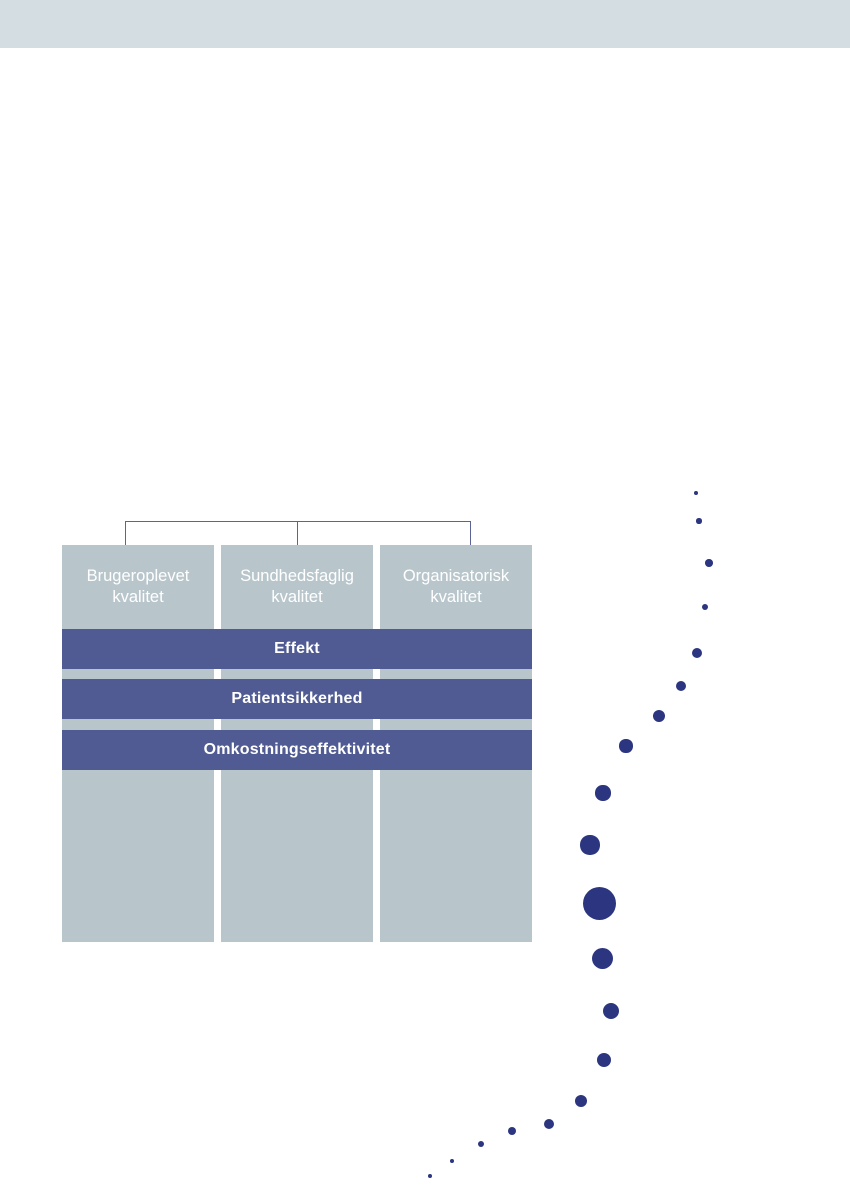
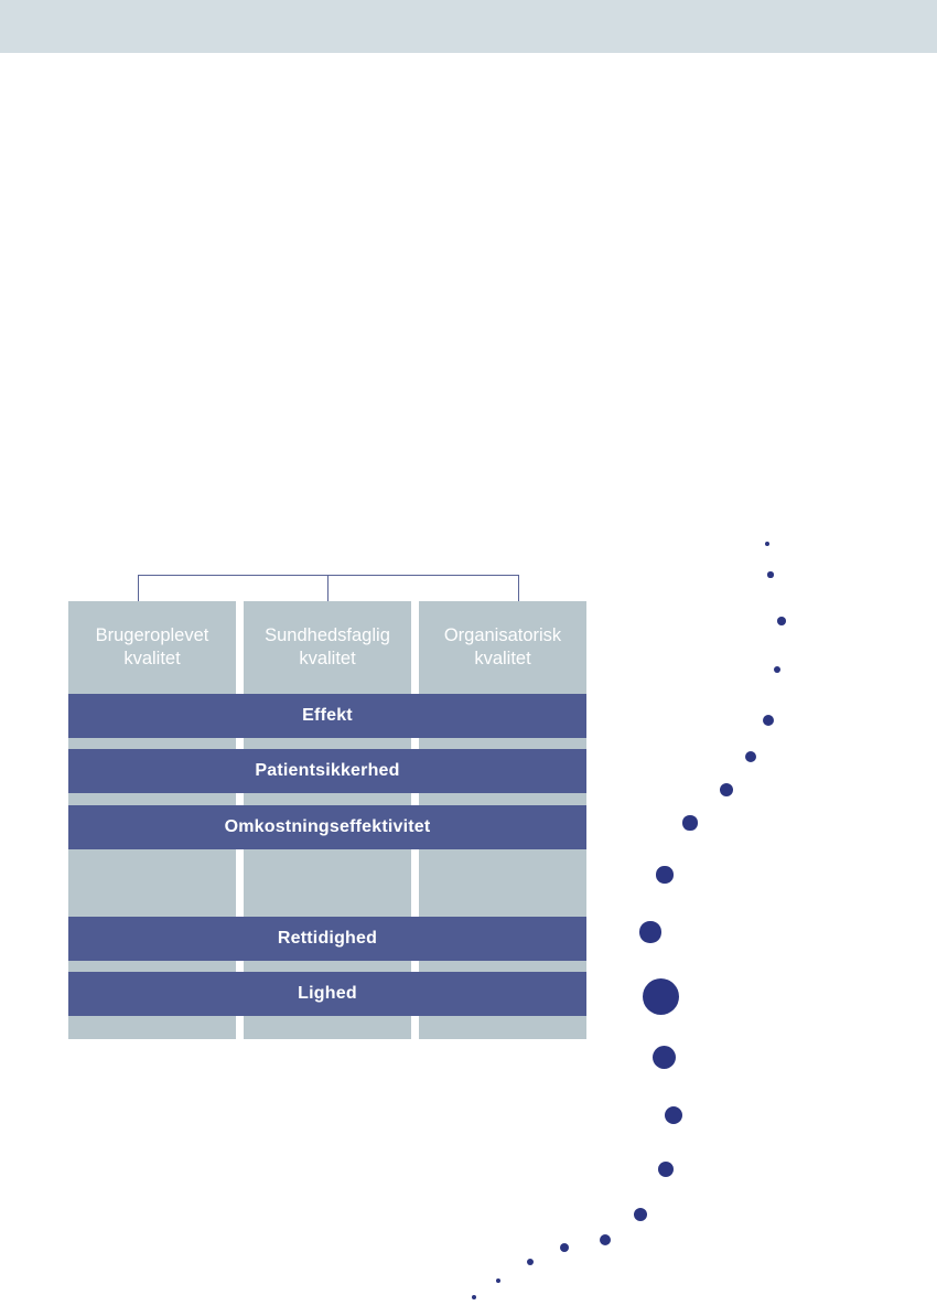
  Brugeroplevet
  kvalitet
  Sundhedsfaglig
  kvalitet
  Organisatorisk
  kvalitet
  Effekt
  Patientsikkerhed
  Omkostningseffektivitet
+ Rettidighed
+ Lighed
